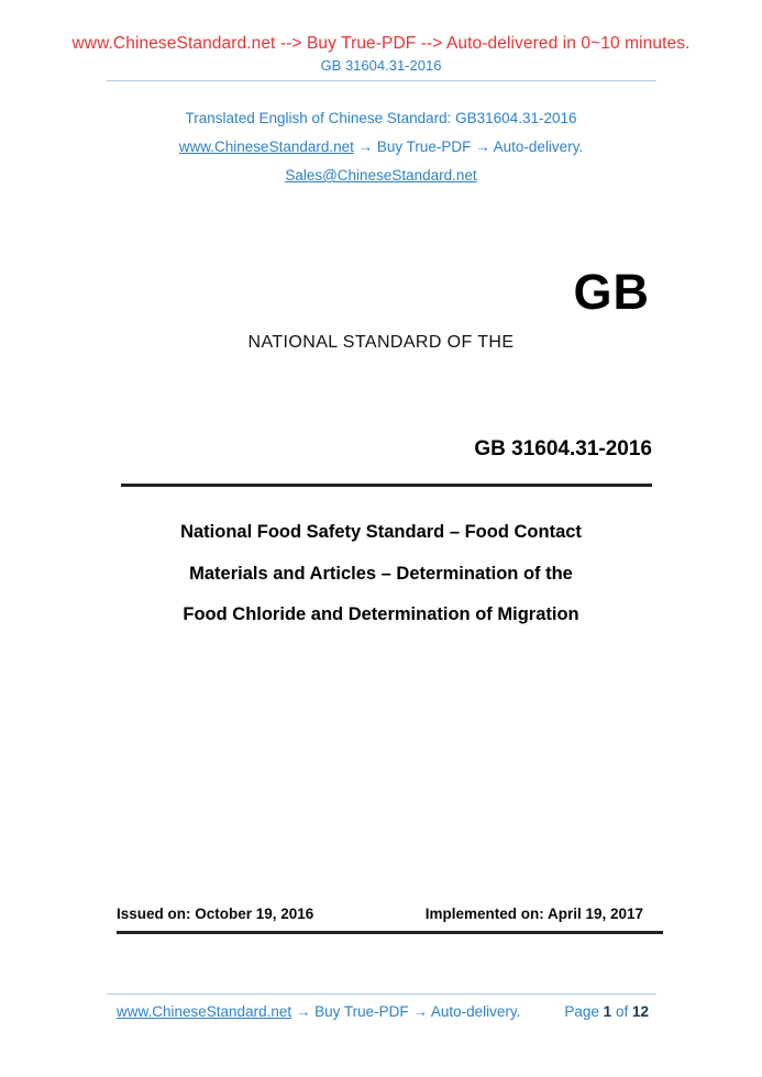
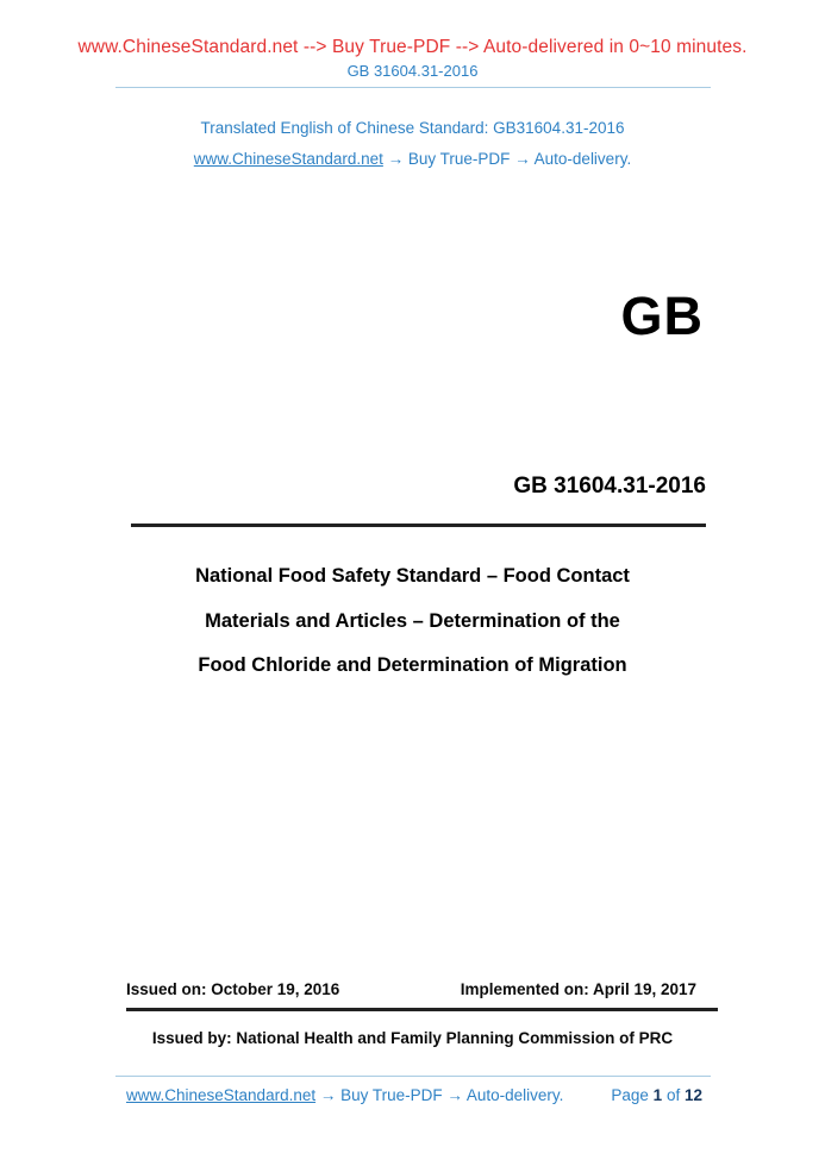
  www.ChineseStandard.net --> Buy True-PDF --> Auto-delivered in 0~10 minutes.
  GB 31604.31-2016
  Translated English of Chinese Standard: GB31604.31-2016
  www.ChineseStandard.net → Buy True-PDF → Auto-delivery.
- Sales@ChineseStandard.net
  GB
- NATIONAL STANDARD OF THE
  GB 31604.31-2016
  National Food Safety Standard – Food Contact
  Materials and Articles – Determination of the
  Food Chloride and Determination of Migration
  Issued on: October 19, 2016
  Implemented on: April 19, 2017
+ Issued by: National Health and Family Planning Commission of PRC
  www.ChineseStandard.net → Buy True-PDF → Auto-delivery.
  Page 1 of 12
